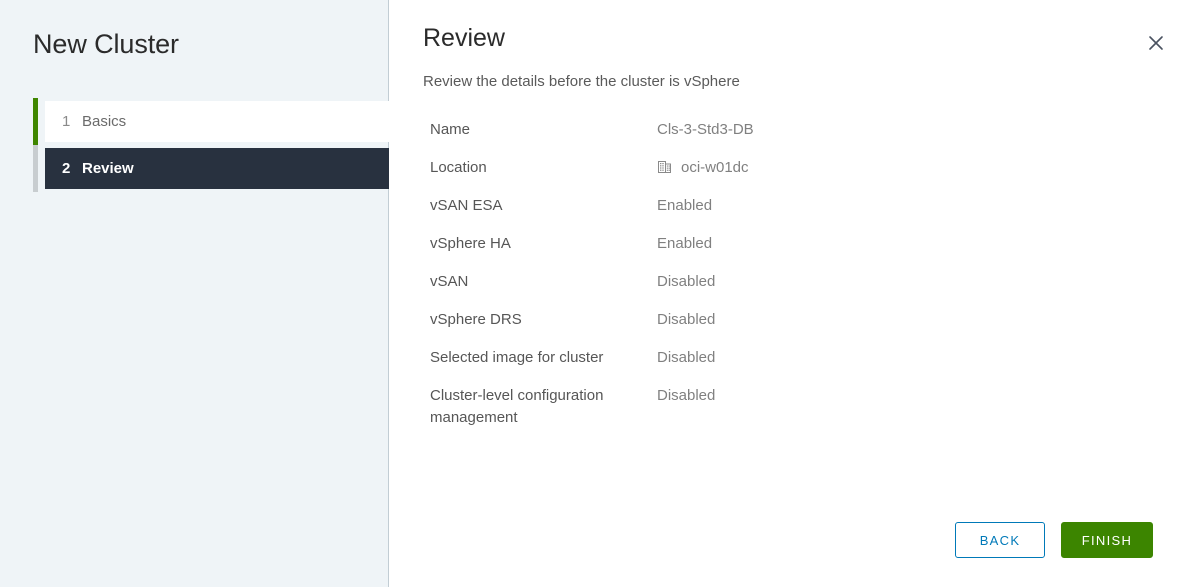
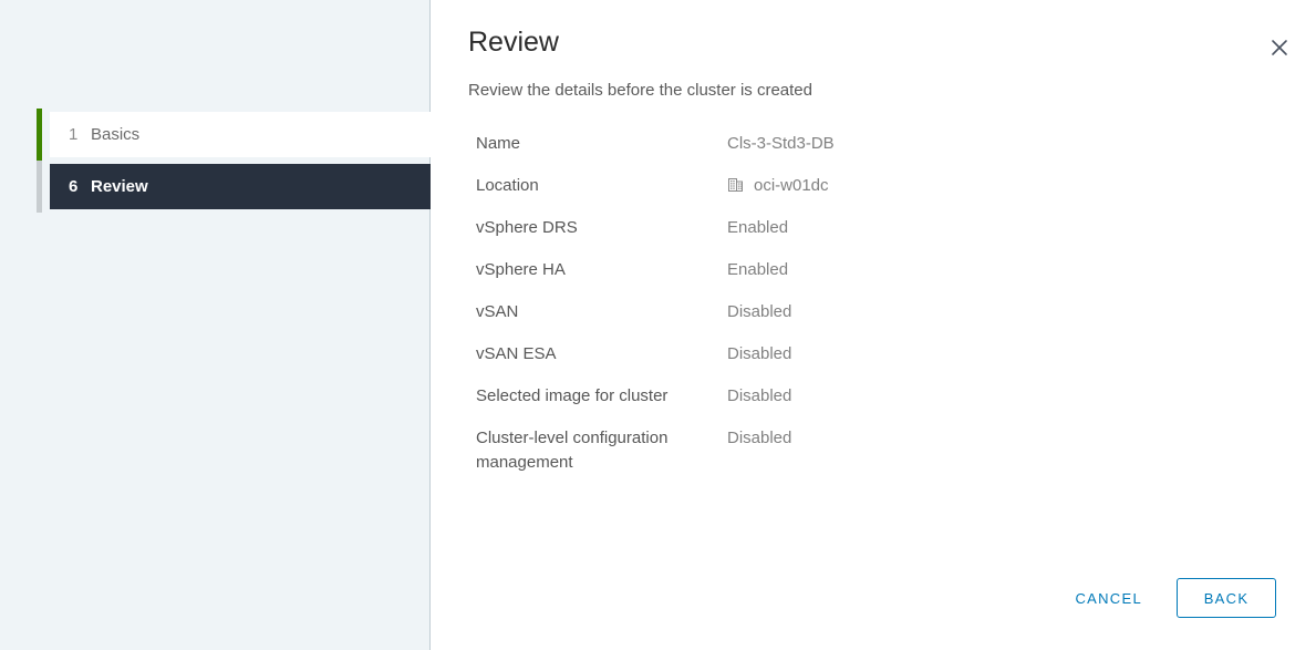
- New Cluster
  1
  Basics
- 2
+ 6
  Review
  Review
- Review the details before the cluster is vSphere
+ Review the details before the cluster is created
  Name
  Cls-3-Std3-DB
  Location
  oci-w01dc
- vSAN ESA
+ vSphere DRS
  Enabled
  vSphere HA
  Enabled
  vSAN
  Disabled
- vSphere DRS
+ vSAN ESA
  Disabled
  Selected image for cluster
  Disabled
  Cluster-level configuration management
  Disabled
+ CANCEL
  BACK
- FINISH
